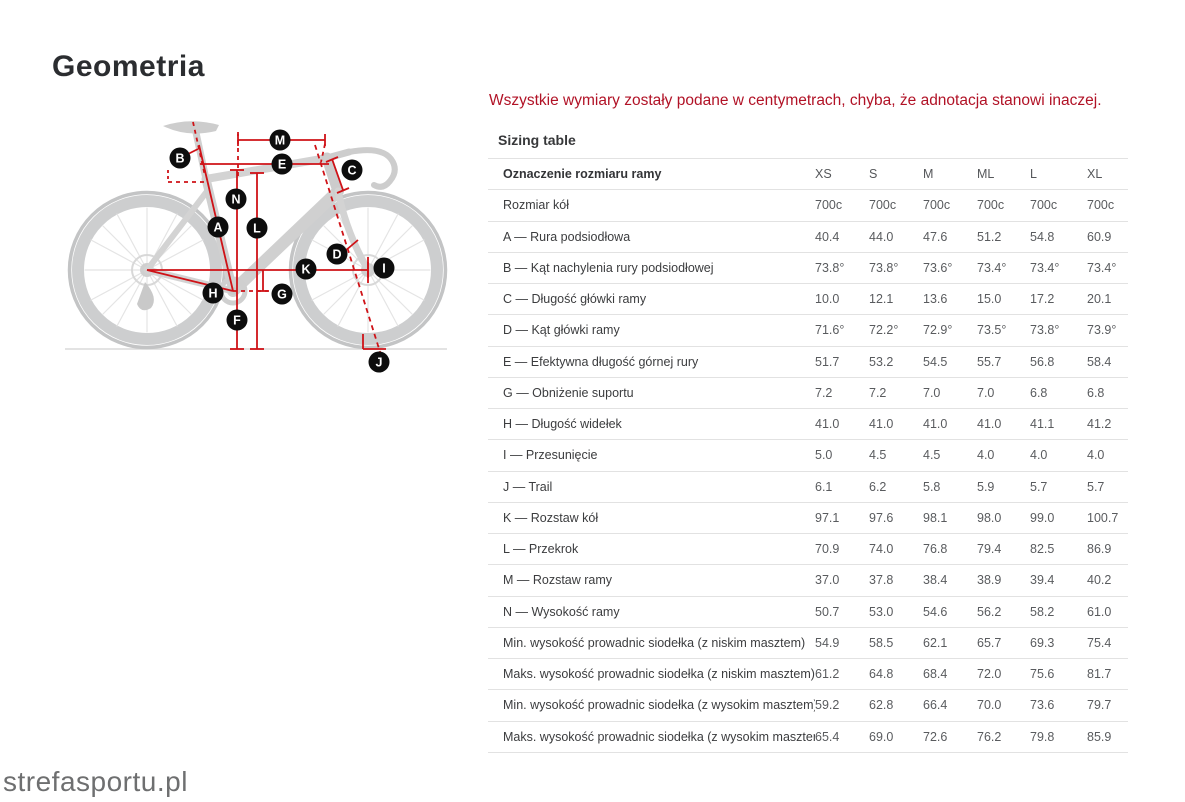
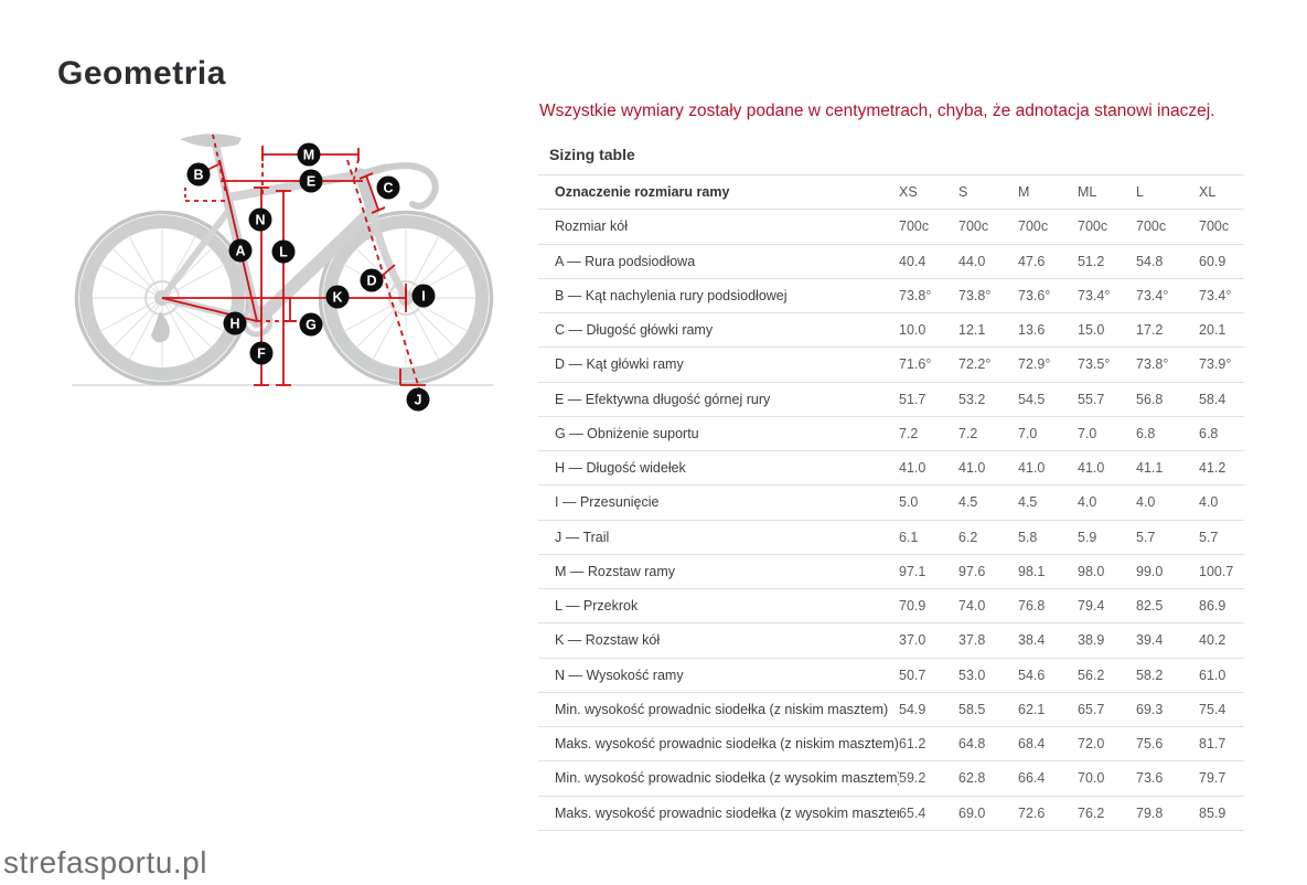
  Geometria
  M
  E
  B
  C
  N
  A
  L
  D
  K
  I
  H
  G
  F
  J
  Wszystkie wymiary zostały podane w centymetrach, chyba, że adnotacja stanowi inaczej.
  Sizing table
  Oznaczenie rozmiaru ramy
  XS
  S
  M
  ML
  L
  XL
  Rozmiar kół
  700c
  700c
  700c
  700c
  700c
  700c
  A — Rura podsiodłowa
  40.4
  44.0
  47.6
  51.2
  54.8
  60.9
  B — Kąt nachylenia rury podsiodłowej
  73.8°
  73.8°
  73.6°
  73.4°
  73.4°
  73.4°
  C — Długość główki ramy
  10.0
  12.1
  13.6
  15.0
  17.2
  20.1
  D — Kąt główki ramy
  71.6°
  72.2°
  72.9°
  73.5°
  73.8°
  73.9°
  E — Efektywna długość górnej rury
  51.7
  53.2
  54.5
  55.7
  56.8
  58.4
  G — Obniżenie suportu
  7.2
  7.2
  7.0
  7.0
  6.8
  6.8
  H — Długość widełek
  41.0
  41.0
  41.0
  41.0
  41.1
  41.2
  I — Przesunięcie
  5.0
  4.5
  4.5
  4.0
  4.0
  4.0
  J — Trail
  6.1
  6.2
  5.8
  5.9
  5.7
  5.7
- K — Rozstaw kół
+ M — Rozstaw ramy
  97.1
  97.6
  98.1
  98.0
  99.0
  100.7
  L — Przekrok
  70.9
  74.0
  76.8
  79.4
  82.5
  86.9
- M — Rozstaw ramy
+ K — Rozstaw kół
  37.0
  37.8
  38.4
  38.9
  39.4
  40.2
  N — Wysokość ramy
  50.7
  53.0
  54.6
  56.2
  58.2
  61.0
  Min. wysokość prowadnic siodełka (z niskim masztem)
  54.9
  58.5
  62.1
  65.7
  69.3
  75.4
  Maks. wysokość prowadnic siodełka (z niskim masztem)
  61.2
  64.8
  68.4
  72.0
  75.6
  81.7
  Min. wysokość prowadnic siodełka (z wysokim masztem
  59.2
  62.8
  66.4
  70.0
  73.6
  79.7
  Maks. wysokość prowadnic siodełka (z wysokim maszte
  65.4
  69.0
  72.6
  76.2
  79.8
  85.9
  strefasportu.pl
